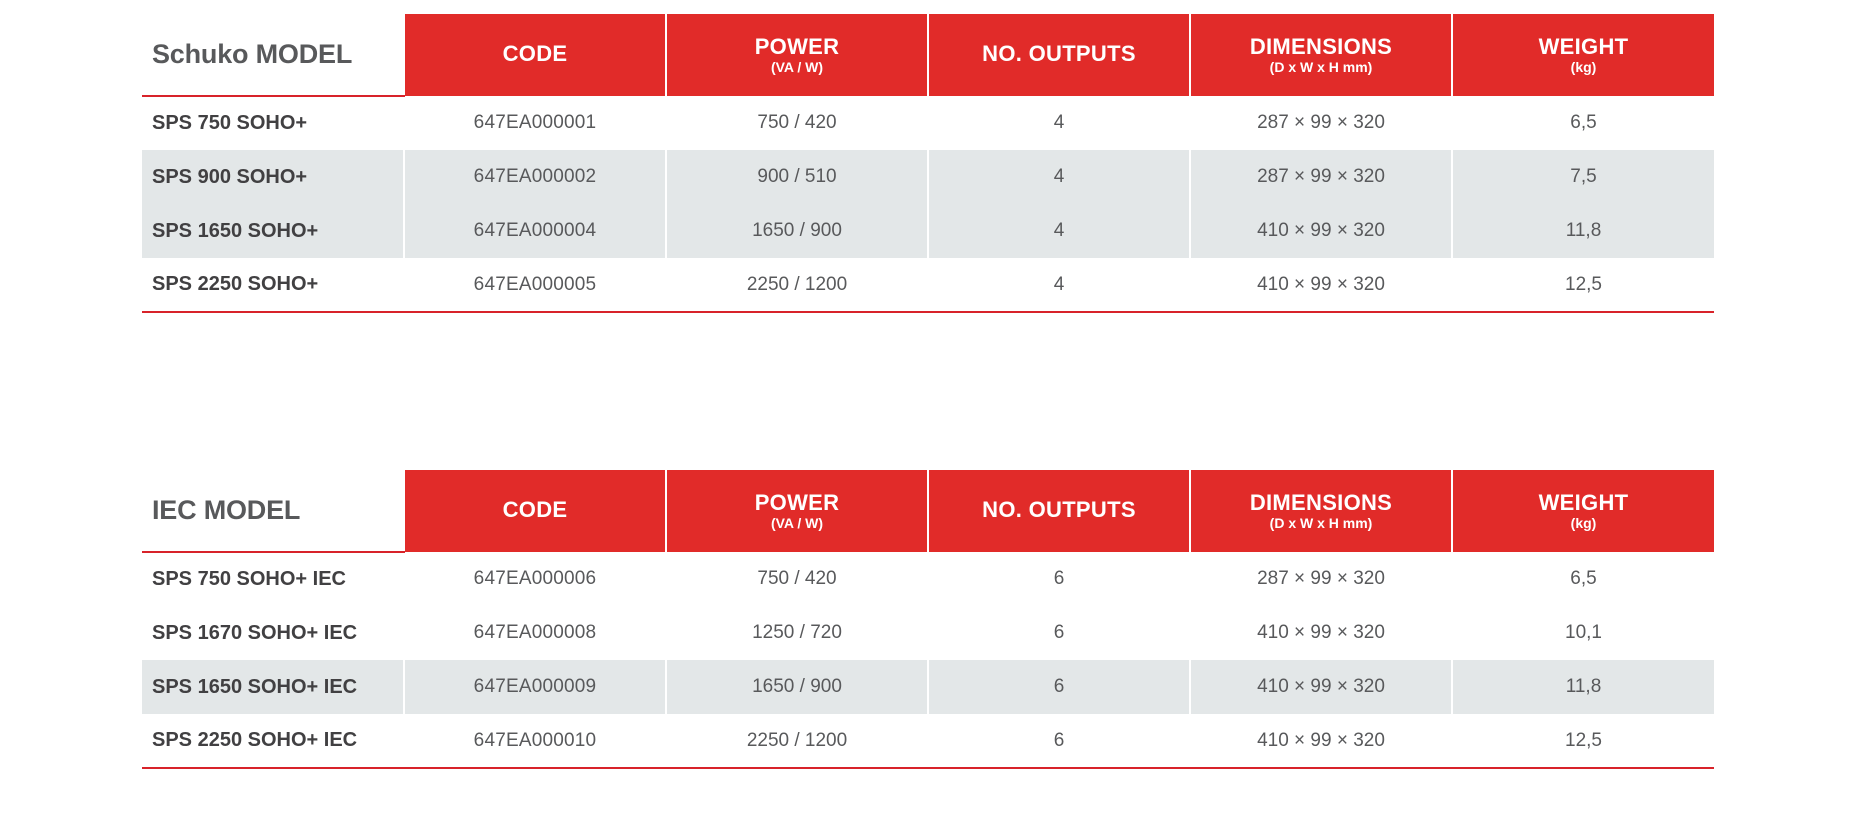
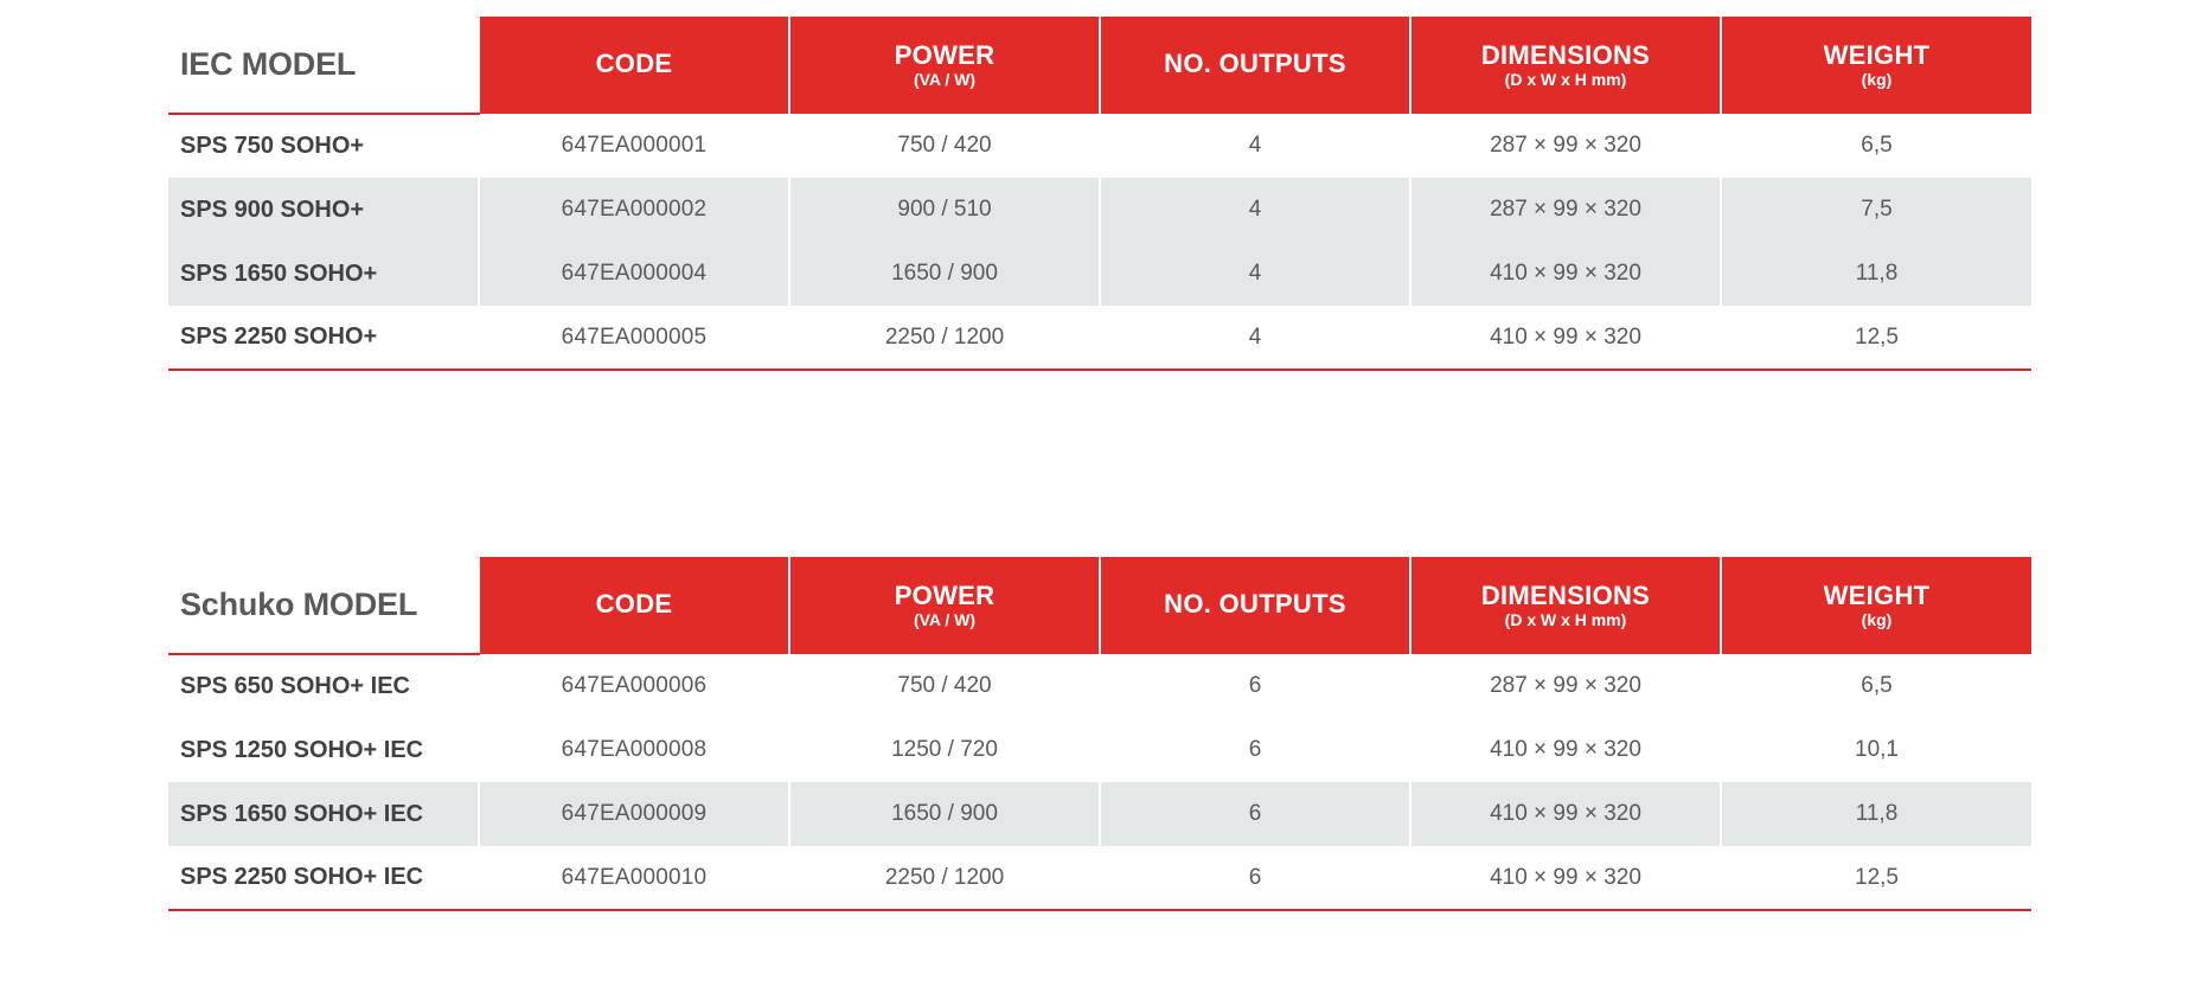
- Schuko MODEL	CODE	POWER (VA / W)	NO. OUTPUTS	DIMENSIONS (D x W x H mm)	WEIGHT (kg)
+ IEC MODEL	CODE	POWER (VA / W)	NO. OUTPUTS	DIMENSIONS (D x W x H mm)	WEIGHT (kg)
  SPS 750 SOHO+	647EA000001	750 / 420	4	287 × 99 × 320	6,5
  SPS 900 SOHO+	647EA000002	900 / 510	4	287 × 99 × 320	7,5
  SPS 1650 SOHO+	647EA000004	1650 / 900	4	410 × 99 × 320	11,8
  SPS 2250 SOHO+	647EA000005	2250 / 1200	4	410 × 99 × 320	12,5
- IEC MODEL	CODE	POWER (VA / W)	NO. OUTPUTS	DIMENSIONS (D x W x H mm)	WEIGHT (kg)
+ Schuko MODEL	CODE	POWER (VA / W)	NO. OUTPUTS	DIMENSIONS (D x W x H mm)	WEIGHT (kg)
- SPS 750 SOHO+ IEC	647EA000006	750 / 420	6	287 × 99 × 320	6,5
+ SPS 650 SOHO+ IEC	647EA000006	750 / 420	6	287 × 99 × 320	6,5
- SPS 1670 SOHO+ IEC	647EA000008	1250 / 720	6	410 × 99 × 320	10,1
+ SPS 1250 SOHO+ IEC	647EA000008	1250 / 720	6	410 × 99 × 320	10,1
  SPS 1650 SOHO+ IEC	647EA000009	1650 / 900	6	410 × 99 × 320	11,8
  SPS 2250 SOHO+ IEC	647EA000010	2250 / 1200	6	410 × 99 × 320	12,5
